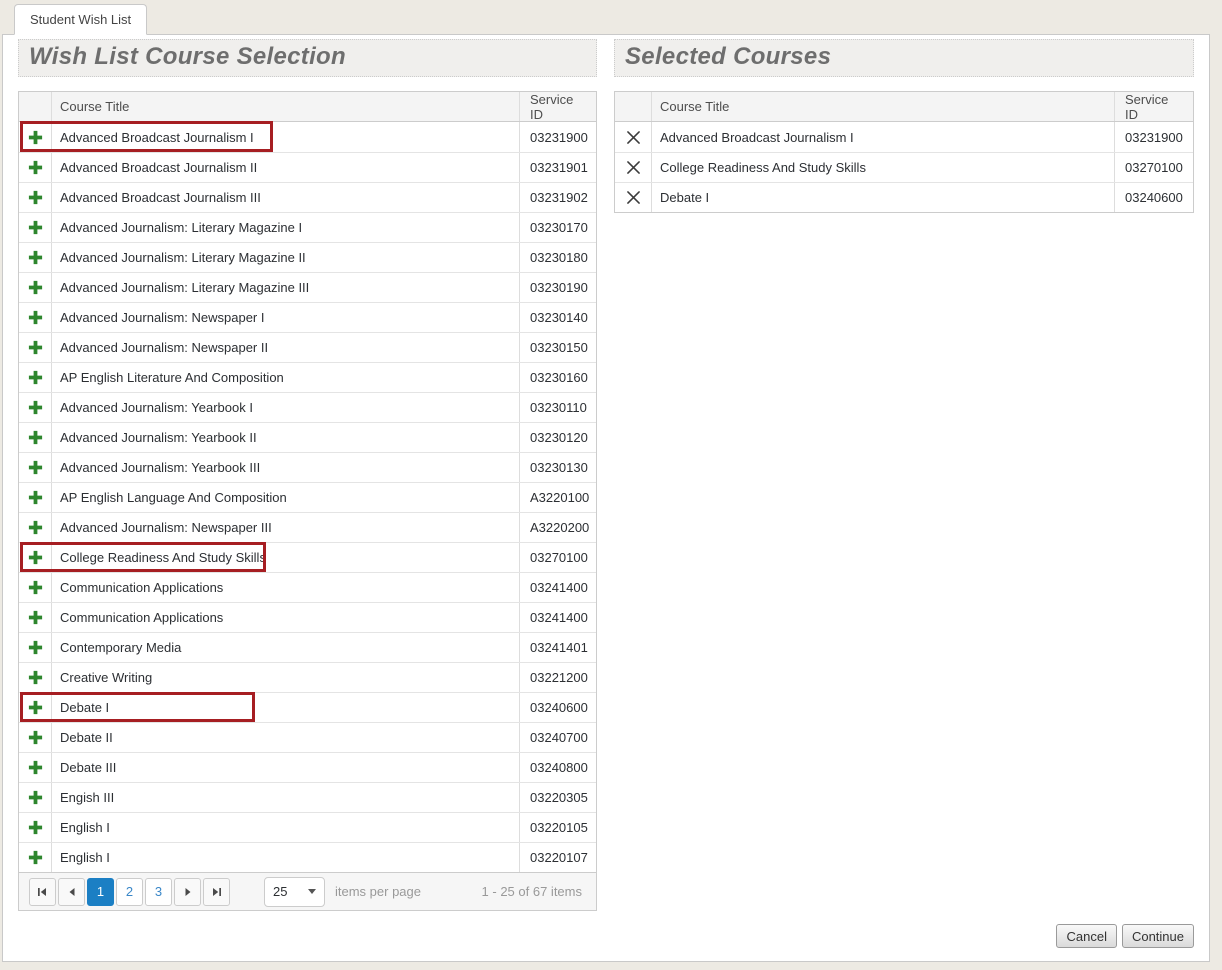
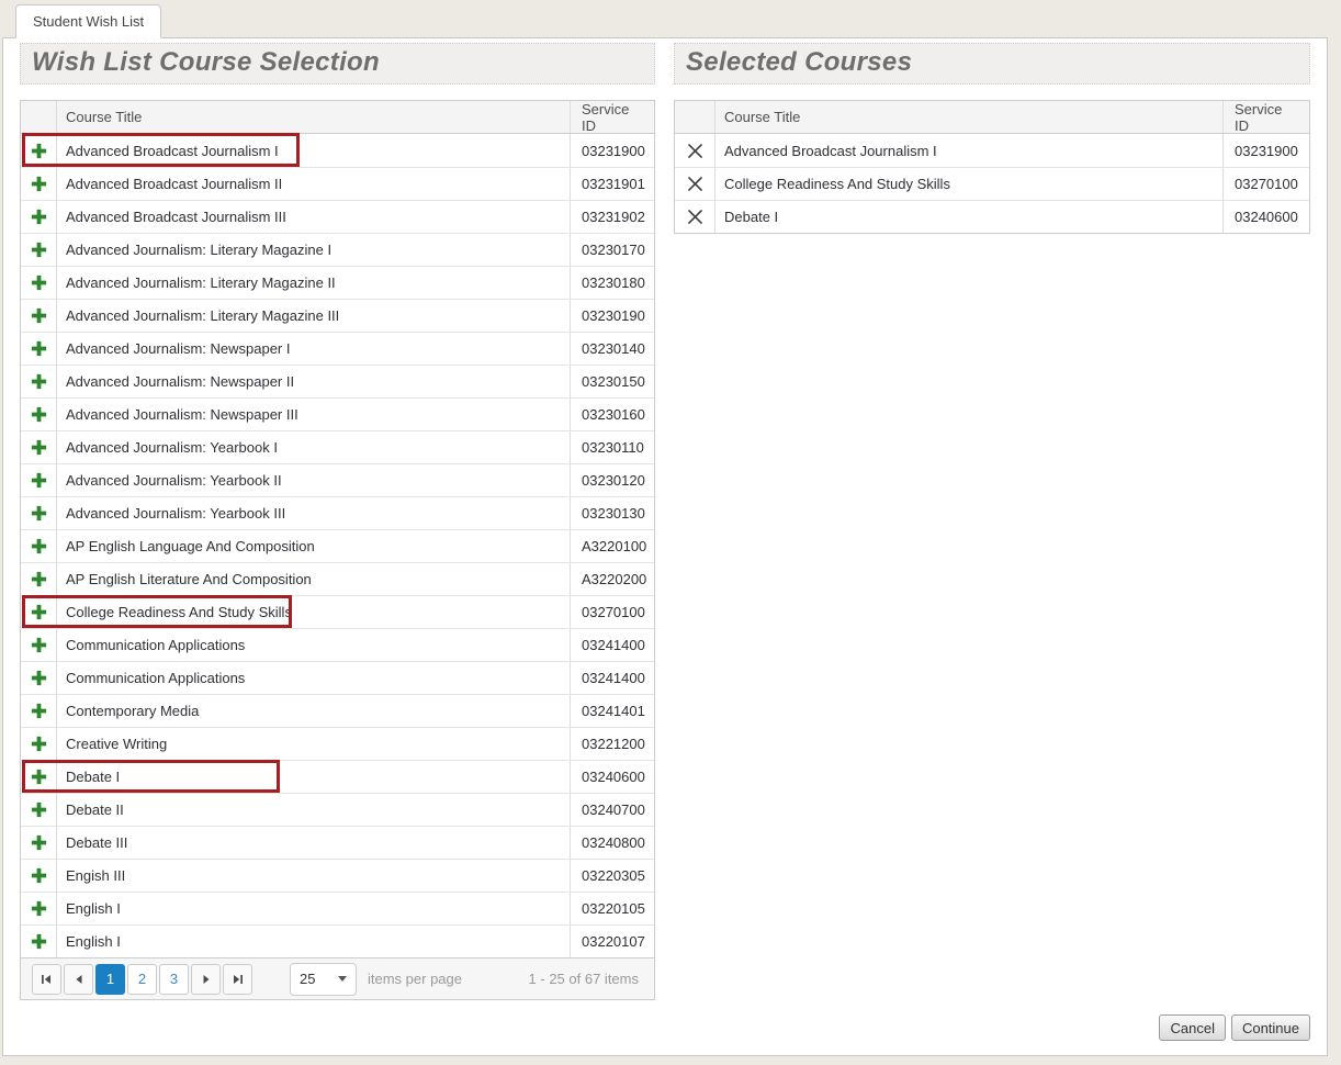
  Student Wish List
  Wish List Course Selection
  Course Title
  Service ID
  Advanced Broadcast Journalism I
  03231900
  Advanced Broadcast Journalism II
  03231901
  Advanced Broadcast Journalism III
  03231902
  Advanced Journalism: Literary Magazine I
  03230170
  Advanced Journalism: Literary Magazine II
  03230180
  Advanced Journalism: Literary Magazine III
  03230190
  Advanced Journalism: Newspaper I
  03230140
  Advanced Journalism: Newspaper II
  03230150
- AP English Literature And Composition
+ Advanced Journalism: Newspaper III
  03230160
  Advanced Journalism: Yearbook I
  03230110
  Advanced Journalism: Yearbook II
  03230120
  Advanced Journalism: Yearbook III
  03230130
  AP English Language And Composition
  A3220100
- Advanced Journalism: Newspaper III
+ AP English Literature And Composition
  A3220200
  College Readiness And Study Skills
  03270100
  Communication Applications
  03241400
  Communication Applications
  03241400
  Contemporary Media
  03241401
  Creative Writing
  03221200
  Debate I
  03240600
  Debate II
  03240700
  Debate III
  03240800
  Engish III
  03220305
  English I
  03220105
  English I
  03220107
  1
  2
  3
  25
  items per page
  1 - 25 of 67 items
  Selected Courses
  Course Title
  Service ID
  Advanced Broadcast Journalism I
  03231900
  College Readiness And Study Skills
  03270100
  Debate I
  03240600
  Cancel
  Continue
